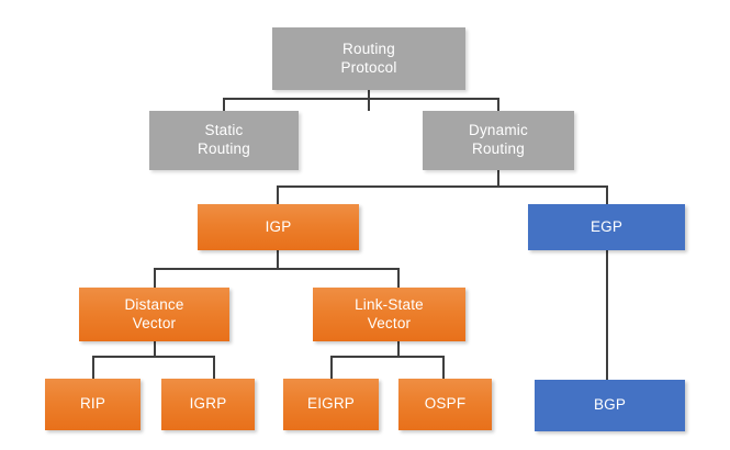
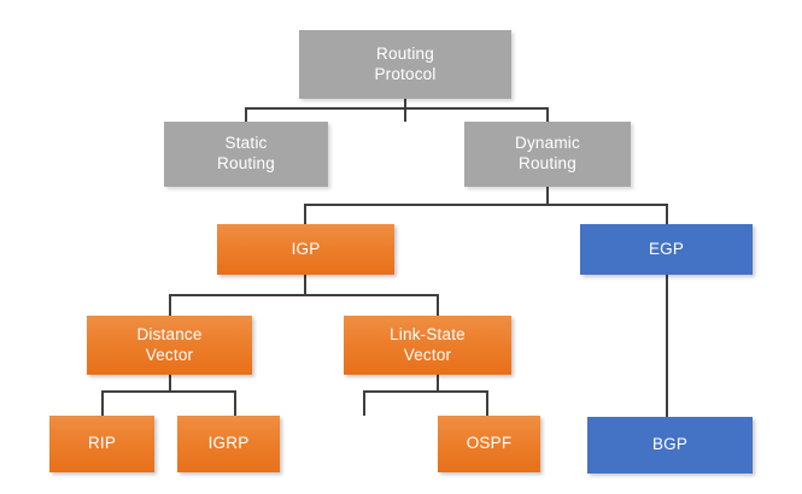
  Routing
  Protocol
  Static
  Routing
  Dynamic
  Routing
  IGP
  EGP
  Distance
  Vector
  Link-State
  Vector
  RIP
  IGRP
- EIGRP
  OSPF
  BGP
